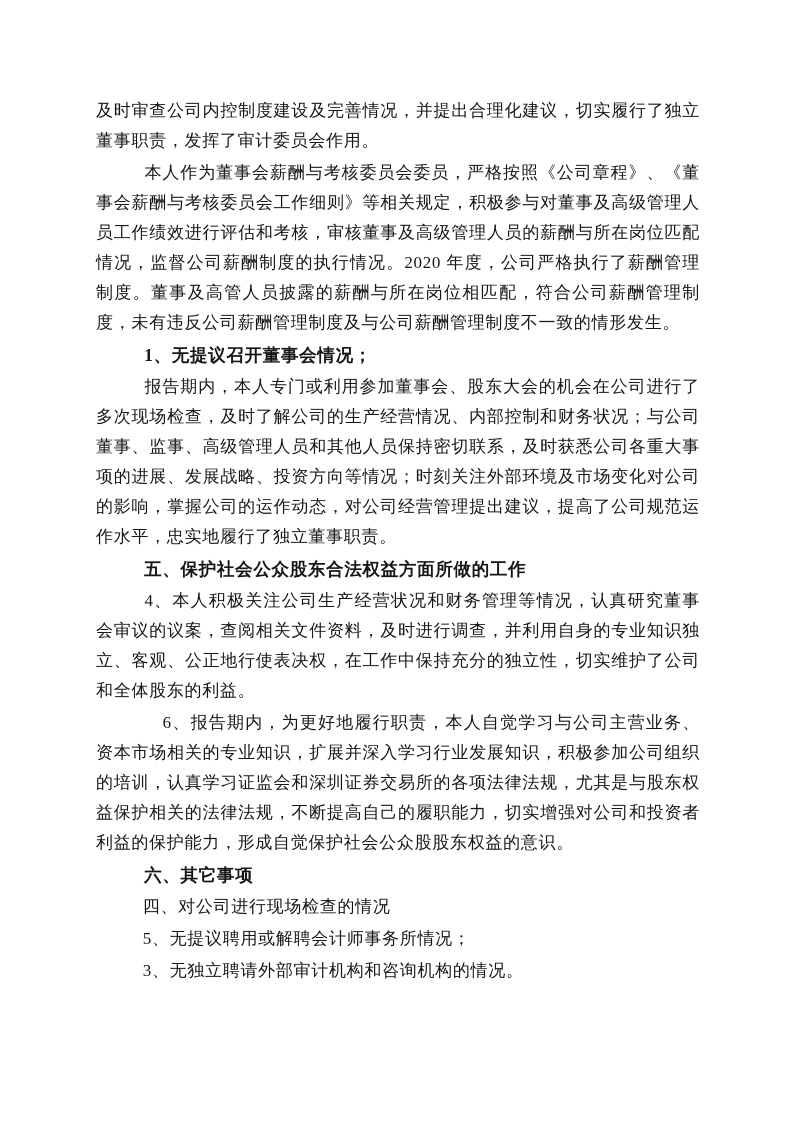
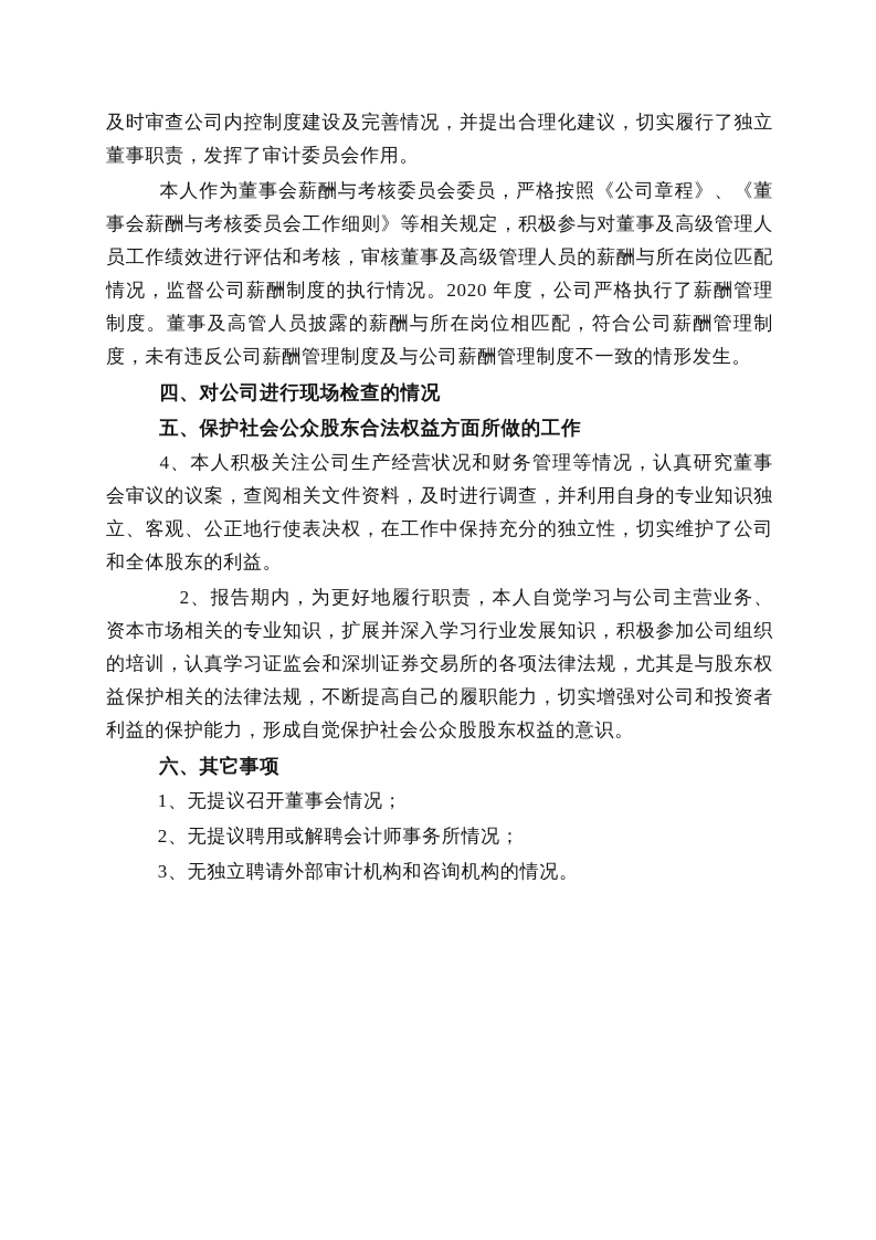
  及时审查公司内控制度建设及完善情况，并提出合理化建议，切实履行了独立董事职责，发挥了审计委员会作用。
  本人作为董事会薪酬与考核委员会委员，严格按照《公司章程》、《董事会薪酬与考核委员会工作细则》等相关规定，积极参与对董事及高级管理人员工作绩效进行评估和考核，审核董事及高级管理人员的薪酬与所在岗位匹配情况，监督公司薪酬制度的执行情况。2020 年度，公司严格执行了薪酬管理制度。董事及高管人员披露的薪酬与所在岗位相匹配，符合公司薪酬管理制度，未有违反公司薪酬管理制度及与公司薪酬管理制度不一致的情形发生。
- 1、无提议召开董事会情况；
+ 四、对公司进行现场检查的情况
- 报告期内，本人专门或利用参加董事会、股东大会的机会在公司进行了多次现场检查，及时了解公司的生产经营情况、内部控制和财务状况；与公司董事、监事、高级管理人员和其他人员保持密切联系，及时获悉公司各重大事项的进展、发展战略、投资方向等情况；时刻关注外部环境及市场变化对公司的影响，掌握公司的运作动态，对公司经营管理提出建议，提高了公司规范运作水平，忠实地履行了独立董事职责。
  五、保护社会公众股东合法权益方面所做的工作
  4、本人积极关注公司生产经营状况和财务管理等情况，认真研究董事会审议的议案，查阅相关文件资料，及时进行调查，并利用自身的专业知识独立、客观、公正地行使表决权，在工作中保持充分的独立性，切实维护了公司和全体股东的利益。
- 6、报告期内，为更好地履行职责，本人自觉学习与公司主营业务、资本市场相关的专业知识，扩展并深入学习行业发展知识，积极参加公司组织的培训，认真学习证监会和深圳证券交易所的各项法律法规，尤其是与股东权益保护相关的法律法规，不断提高自己的履职能力，切实增强对公司和投资者利益的保护能力，形成自觉保护社会公众股股东权益的意识。
+ 2、报告期内，为更好地履行职责，本人自觉学习与公司主营业务、资本市场相关的专业知识，扩展并深入学习行业发展知识，积极参加公司组织的培训，认真学习证监会和深圳证券交易所的各项法律法规，尤其是与股东权益保护相关的法律法规，不断提高自己的履职能力，切实增强对公司和投资者利益的保护能力，形成自觉保护社会公众股股东权益的意识。
  六、其它事项
- 四、对公司进行现场检查的情况
+ 1、无提议召开董事会情况；
- 5、无提议聘用或解聘会计师事务所情况；
+ 2、无提议聘用或解聘会计师事务所情况；
  3、无独立聘请外部审计机构和咨询机构的情况。
